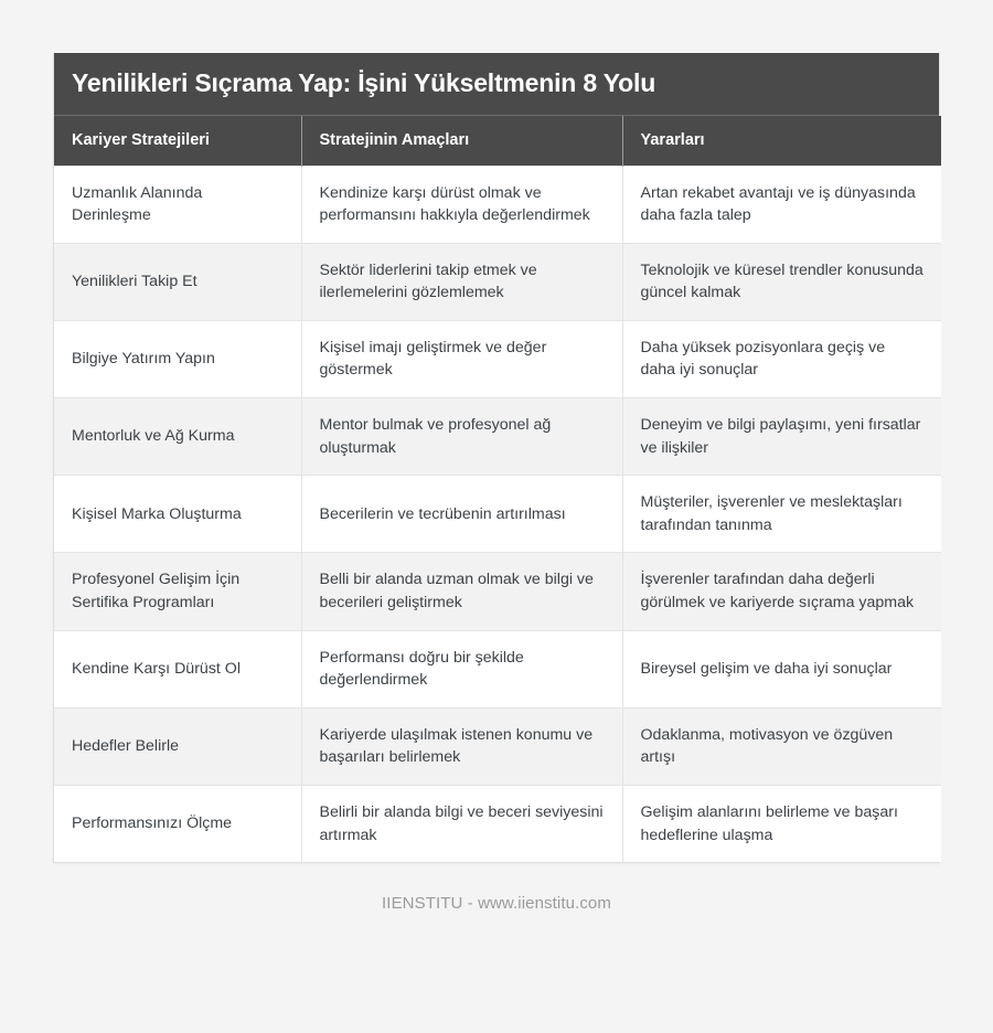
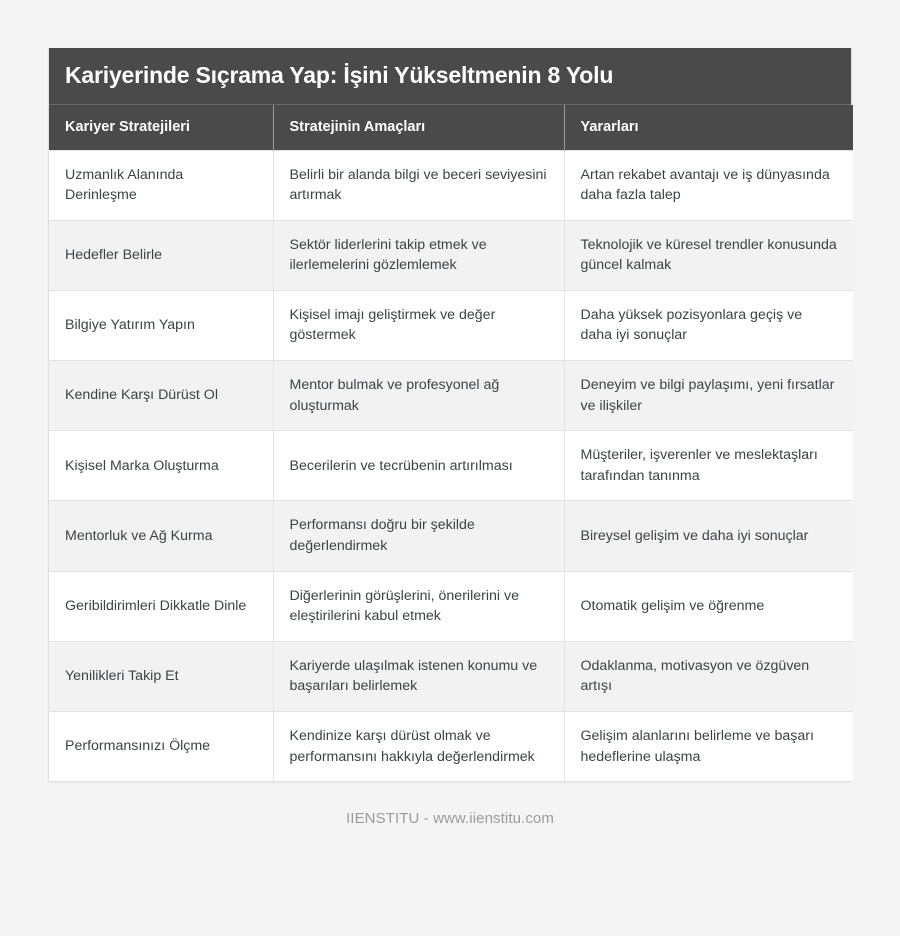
- Yenilikleri Sıçrama Yap: İşini Yükseltmenin 8 Yolu
+ Kariyerinde Sıçrama Yap: İşini Yükseltmenin 8 Yolu
  Kariyer Stratejileri	Stratejinin Amaçları	Yararları
- Uzmanlık Alanında Derinleşme	Kendinize karşı dürüst olmak ve performansını hakkıyla değerlendirmek	Artan rekabet avantajı ve iş dünyasında daha fazla talep
+ Uzmanlık Alanında Derinleşme	Belirli bir alanda bilgi ve beceri seviyesini artırmak	Artan rekabet avantajı ve iş dünyasında daha fazla talep
- Yenilikleri Takip Et	Sektör liderlerini takip etmek ve ilerlemelerini gözlemlemek	Teknolojik ve küresel trendler konusunda güncel kalmak
+ Hedefler Belirle	Sektör liderlerini takip etmek ve ilerlemelerini gözlemlemek	Teknolojik ve küresel trendler konusunda güncel kalmak
  Bilgiye Yatırım Yapın	Kişisel imajı geliştirmek ve değer göstermek	Daha yüksek pozisyonlara geçiş ve daha iyi sonuçlar
- Mentorluk ve Ağ Kurma	Mentor bulmak ve profesyonel ağ oluşturmak	Deneyim ve bilgi paylaşımı, yeni fırsatlar ve ilişkiler
+ Kendine Karşı Dürüst Ol	Mentor bulmak ve profesyonel ağ oluşturmak	Deneyim ve bilgi paylaşımı, yeni fırsatlar ve ilişkiler
  Kişisel Marka Oluşturma	Becerilerin ve tecrübenin artırılması	Müşteriler, işverenler ve meslektaşları tarafından tanınma
- Profesyonel Gelişim İçin Sertifika Programları	Belli bir alanda uzman olmak ve bilgi ve becerileri geliştirmek	İşverenler tarafından daha değerli görülmek ve kariyerde sıçrama yapmak
- Kendine Karşı Dürüst Ol	Performansı doğru bir şekilde değerlendirmek	Bireysel gelişim ve daha iyi sonuçlar
+ Mentorluk ve Ağ Kurma	Performansı doğru bir şekilde değerlendirmek	Bireysel gelişim ve daha iyi sonuçlar
+ Geribildirimleri Dikkatle Dinle	Diğerlerinin görüşlerini, önerilerini ve eleştirilerini kabul etmek	Otomatik gelişim ve öğrenme
- Hedefler Belirle	Kariyerde ulaşılmak istenen konumu ve başarıları belirlemek	Odaklanma, motivasyon ve özgüven artışı
+ Yenilikleri Takip Et	Kariyerde ulaşılmak istenen konumu ve başarıları belirlemek	Odaklanma, motivasyon ve özgüven artışı
- Performansınızı Ölçme	Belirli bir alanda bilgi ve beceri seviyesini artırmak	Gelişim alanlarını belirleme ve başarı hedeflerine ulaşma
+ Performansınızı Ölçme	Kendinize karşı dürüst olmak ve performansını hakkıyla değerlendirmek	Gelişim alanlarını belirleme ve başarı hedeflerine ulaşma
  IIENSTITU - www.iienstitu.com
